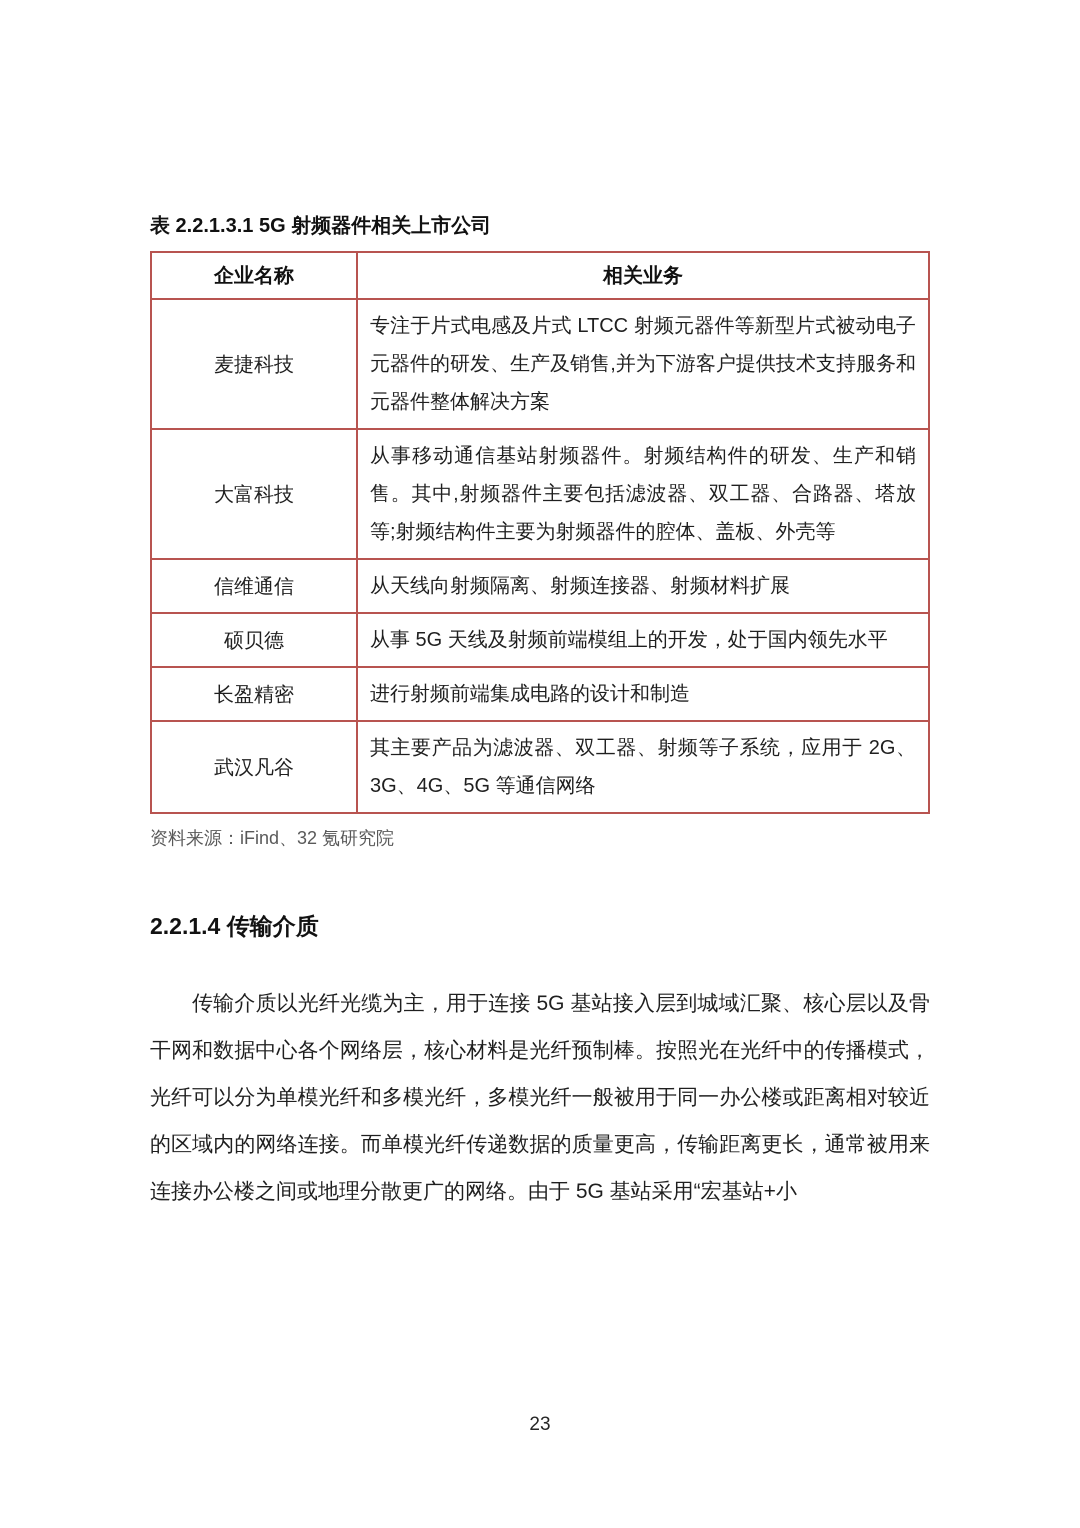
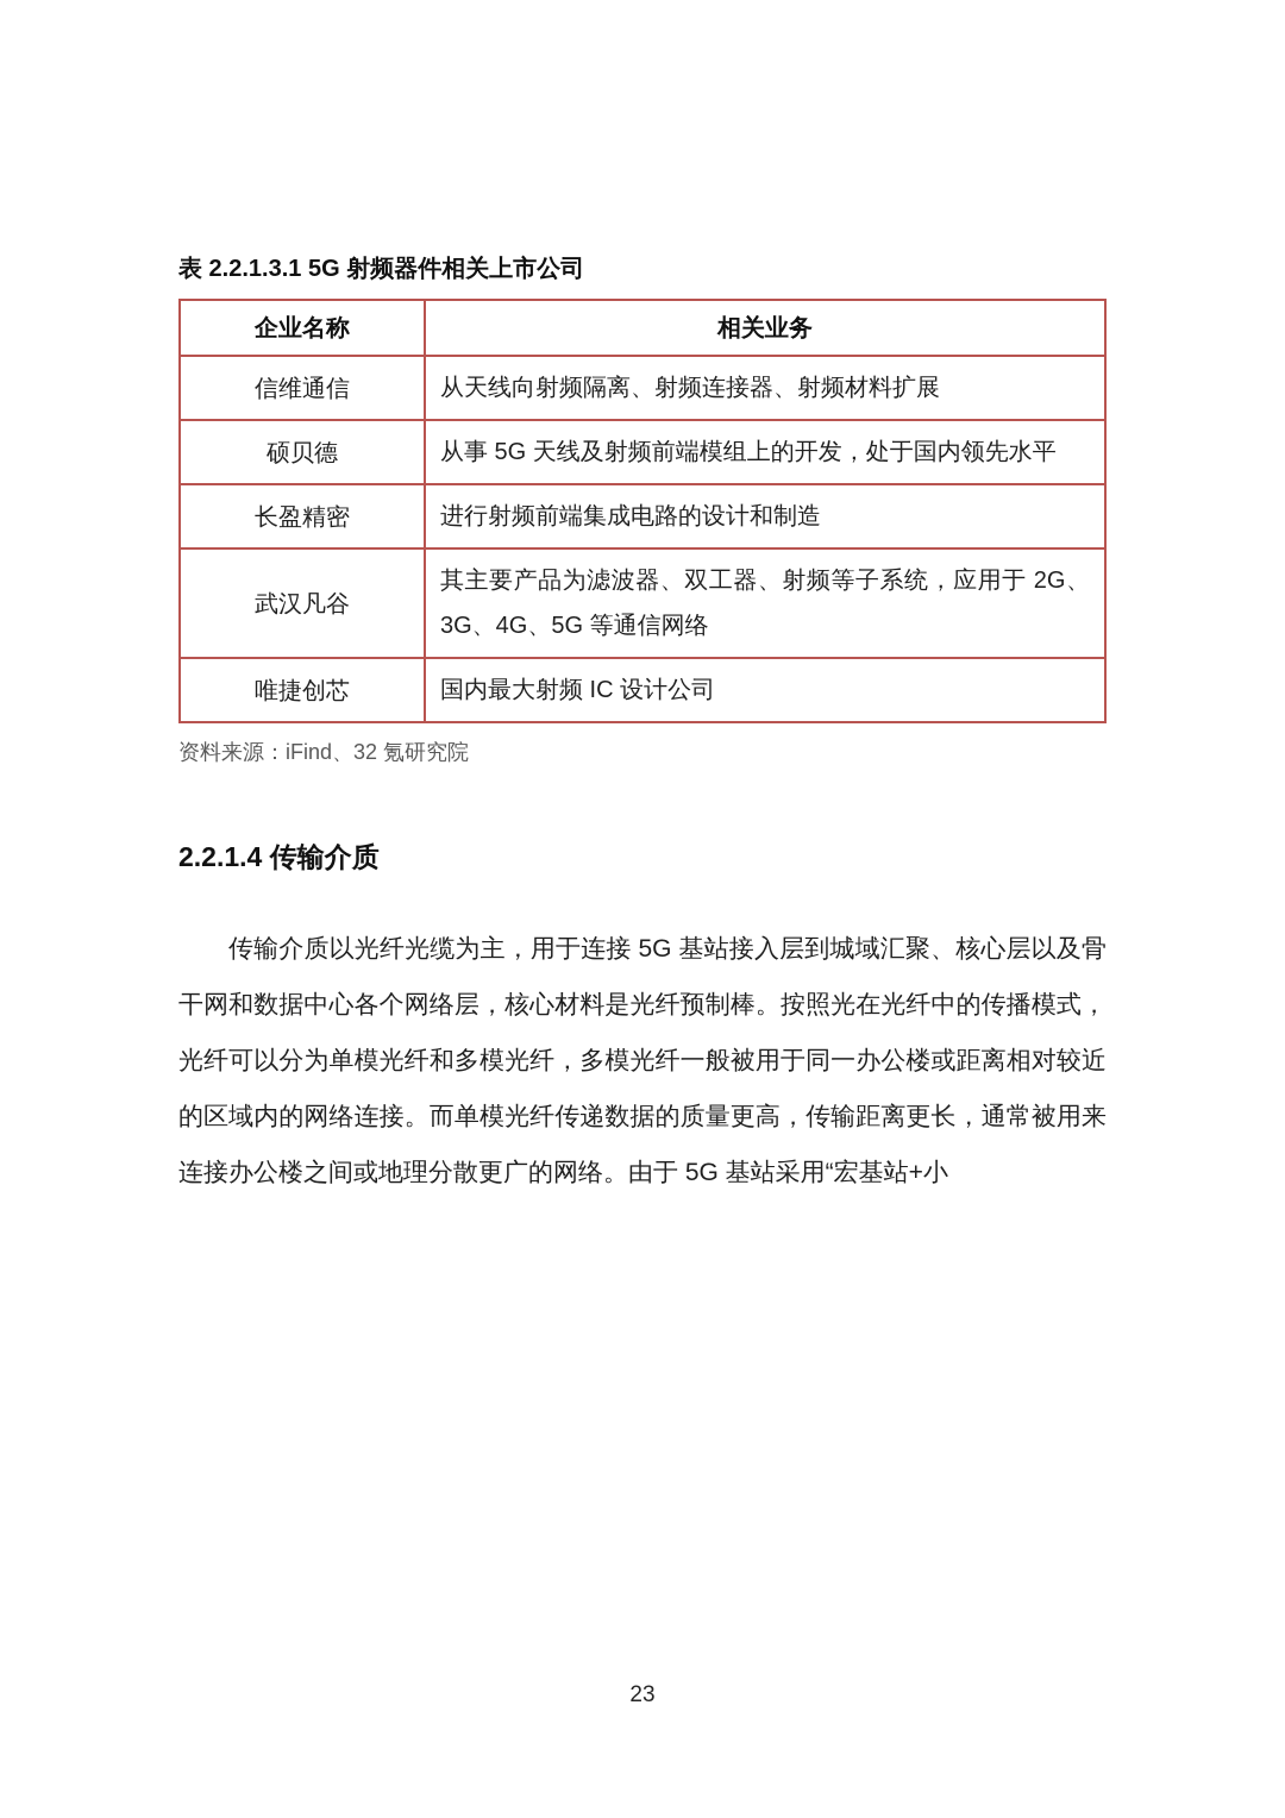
  表 2.2.1.3.1 5G 射频器件相关上市公司
  企业名称	相关业务
- 麦捷科技	专注于片式电感及片式 LTCC 射频元器件等新型片式被动电子元器件的研发、生产及销售,并为下游客户提供技术支持服务和元器件整体解决方案
- 大富科技	从事移动通信基站射频器件。射频结构件的研发、生产和销售。其中,射频器件主要包括滤波器、双工器、合路器、塔放等;射频结构件主要为射频器件的腔体、盖板、外壳等
  信维通信	从天线向射频隔离、射频连接器、射频材料扩展
  硕贝德	从事 5G 天线及射频前端模组上的开发，处于国内领先水平
  长盈精密	进行射频前端集成电路的设计和制造
  武汉凡谷	其主要产品为滤波器、双工器、射频等子系统，应用于 2G、3G、4G、5G 等通信网络
+ 唯捷创芯	国内最大射频 IC 设计公司
  资料来源：iFind、32 氪研究院
  2.2.1.4 传输介质
  传输介质以光纤光缆为主，用于连接 5G 基站接入层到城域汇聚、核心层以及骨干网和数据中心各个网络层，核心材料是光纤预制棒。按照光在光纤中的传播模式，光纤可以分为单模光纤和多模光纤，多模光纤一般被用于同一办公楼或距离相对较近的区域内的网络连接。而单模光纤传递数据的质量更高，传输距离更长，通常被用来连接办公楼之间或地理分散更广的网络。由于 5G 基站采用“宏基站+小
  23
